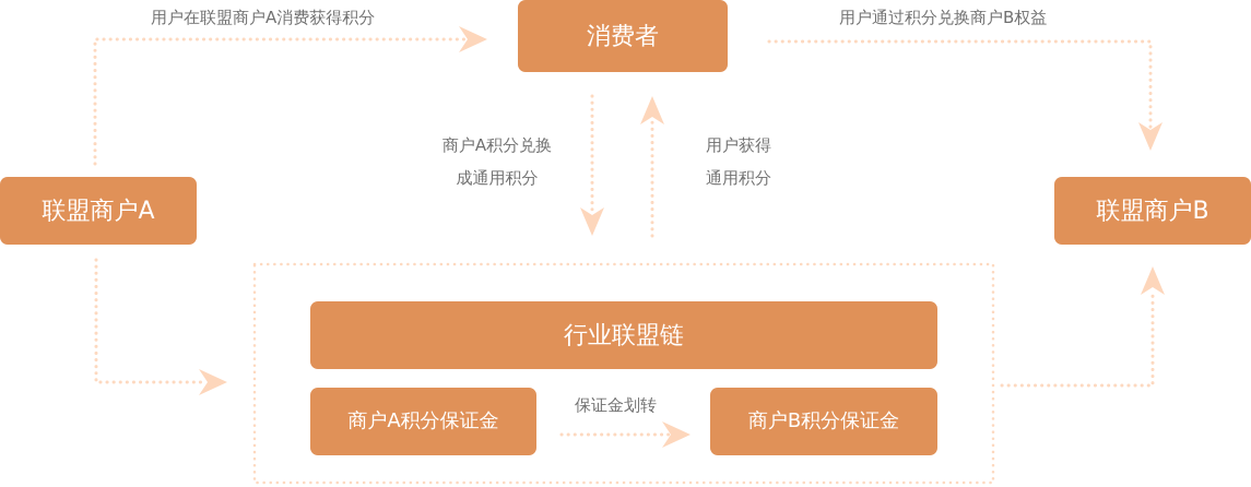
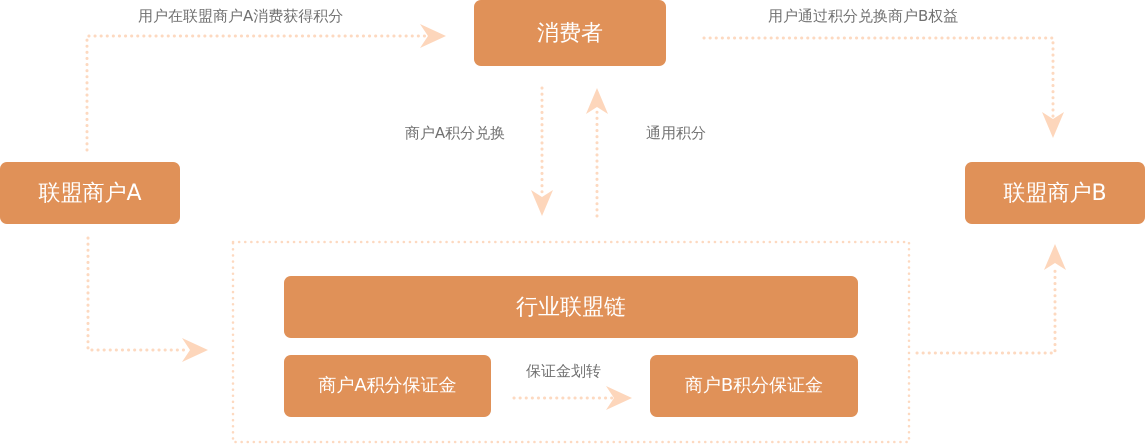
  消费者
  联盟商户A
  联盟商户B
  行业联盟链
  商户A积分保证金
  商户B积分保证金
  用户在联盟商户A消费获得积分
  用户通过积分兑换商户B权益
  商户A积分兑换
- 成通用积分
- 用户获得
  通用积分
  保证金划转
